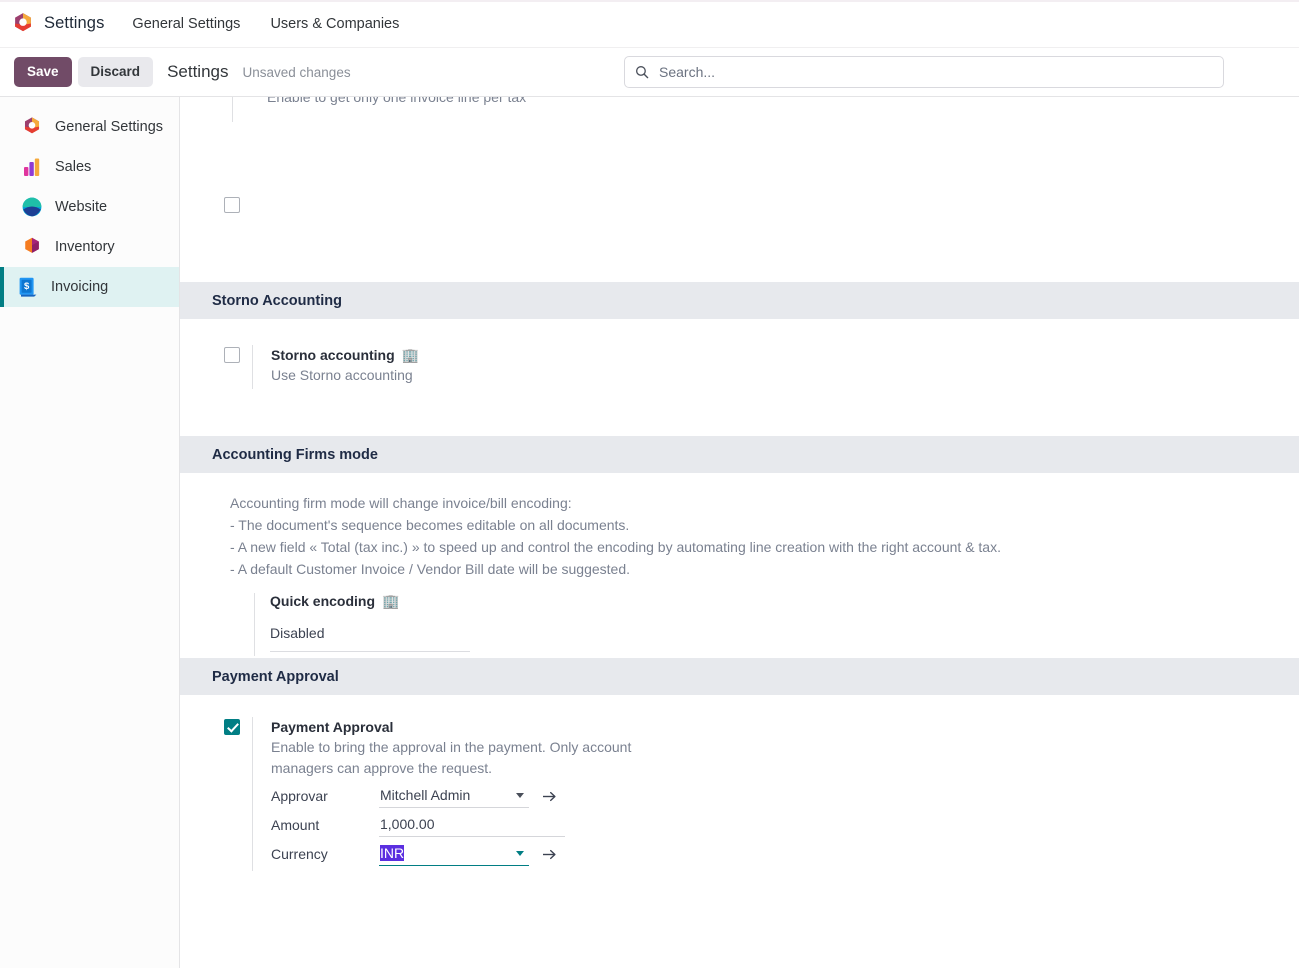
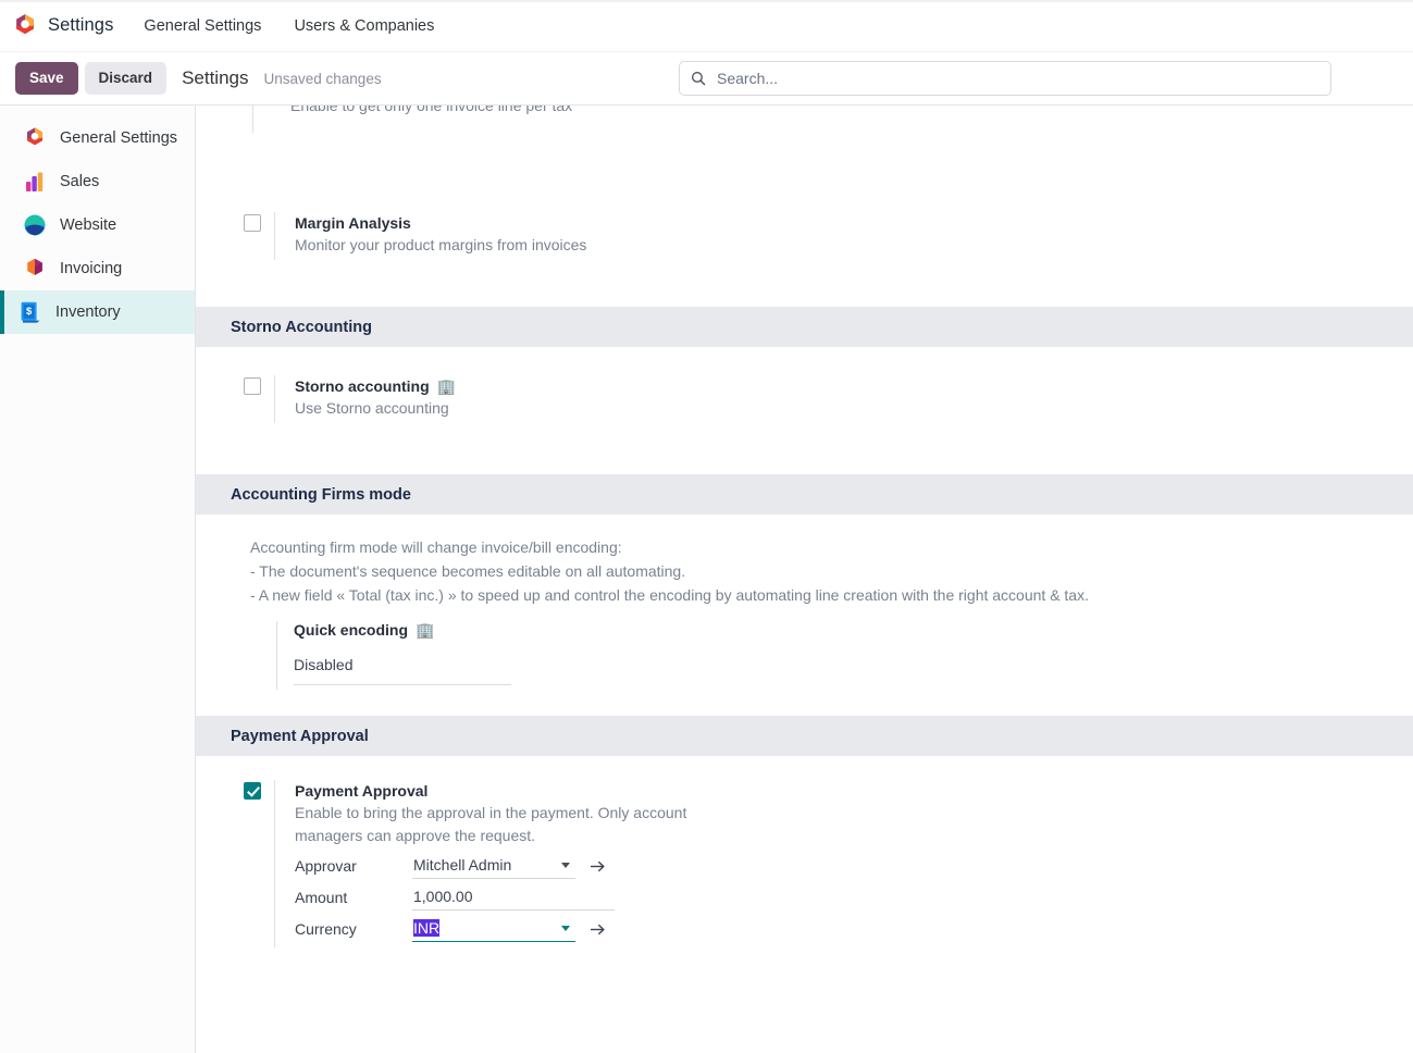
  Settings
  General Settings
  Users & Companies
  Save
  Discard
  Settings
  Unsaved changes
  Search...
  General Settings
  Sales
  Website
- Inventory
+ Invoicing
  $
- Invoicing
+ Inventory
  Enable to get only one invoice line per tax
+ Margin Analysis
+ Monitor your product margins from invoices
  Storno Accounting
  Storno accounting
  🏢
  Use Storno accounting
  Accounting Firms mode
  Accounting firm mode will change invoice/bill encoding:
- - The document's sequence becomes editable on all documents.
+ - The document's sequence becomes editable on all automating.
  - A new field « Total (tax inc.) » to speed up and control the encoding by automating line creation with the right account & tax.
- - A default Customer Invoice / Vendor Bill date will be suggested.
  Quick encoding
  🏢
  Disabled
  Payment Approval
  Payment Approval
  Enable to bring the approval in the payment. Only account managers can approve the request.
  Approvar
  Mitchell Admin
  Amount
  1,000.00
  Currency
  INR
